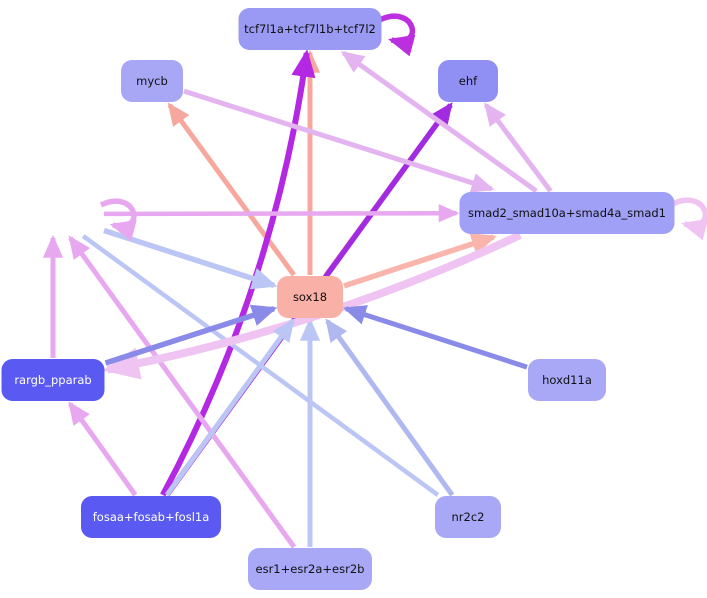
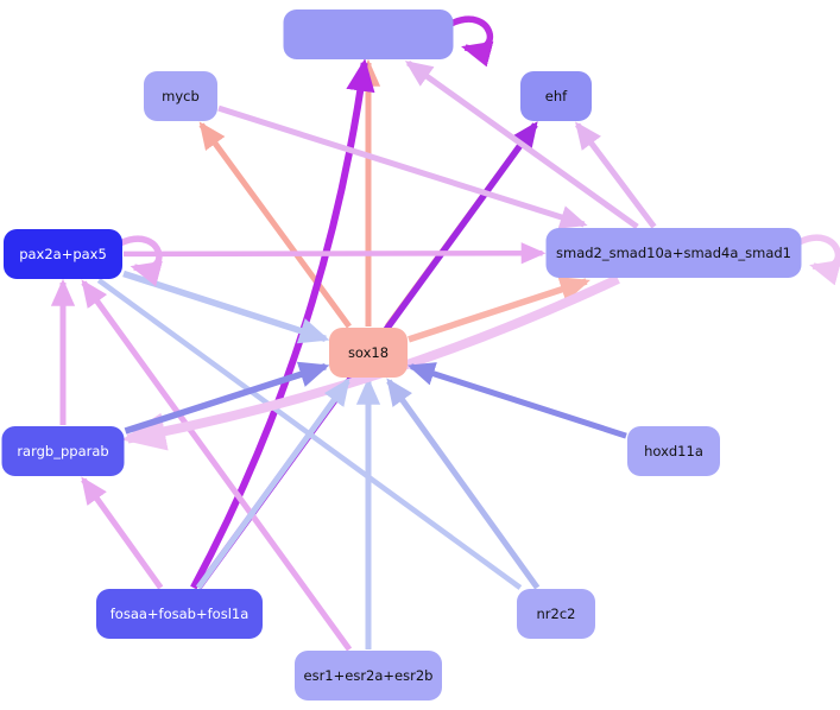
- tcf7l1a+tcf7l1b+tcf7l2
  mycb
  ehf
+ pax2a+pax5
  smad2_smad10a+smad4a_smad1
  sox18
  rargb_pparab
  hoxd11a
  fosaa+fosab+fosl1a
  nr2c2
  esr1+esr2a+esr2b
